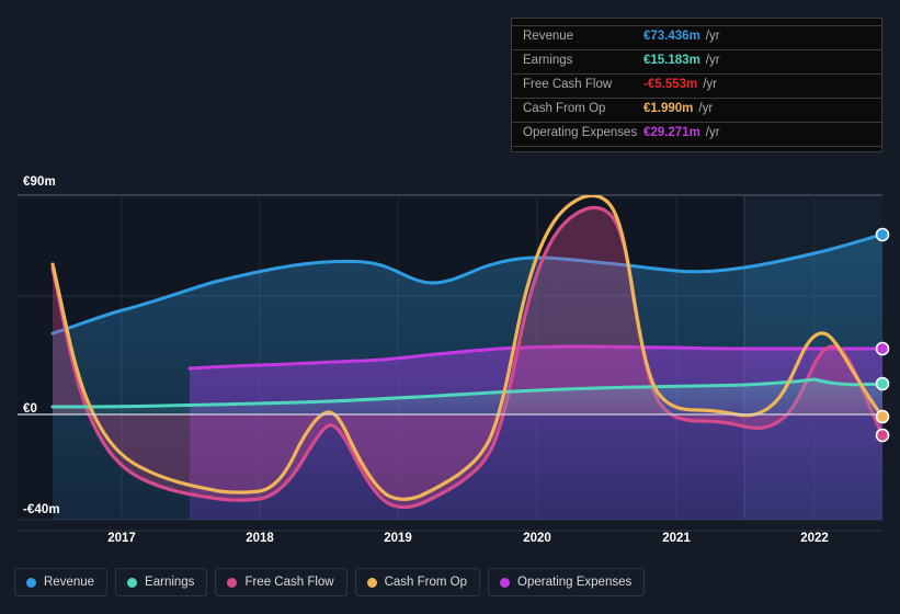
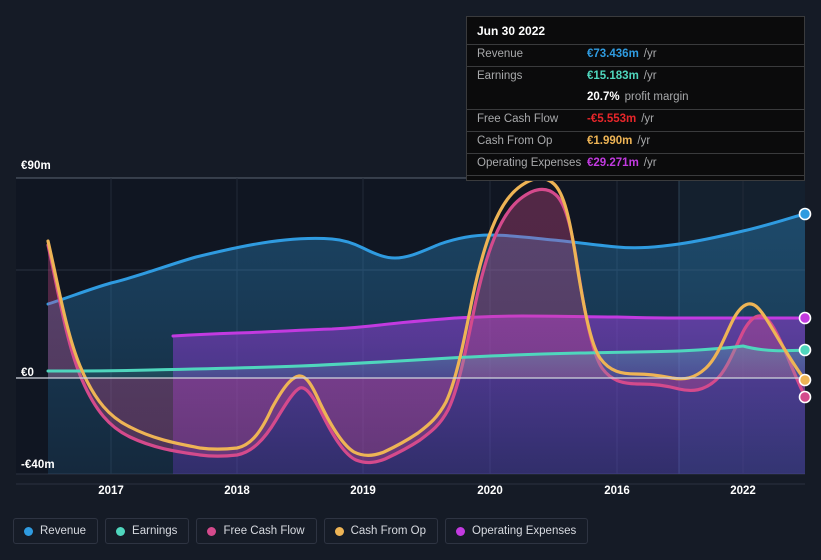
  €90m
  €0
  -€40m
  2017
  2018
  2019
  2020
- 2021
+ 2016
  2022
+ Jun 30 2022
  Revenue
  €73.436m
  /yr
  Earnings
  €15.183m
  /yr
+ 20.7%
+ profit margin
  Free Cash Flow
  -€5.553m
  /yr
  Cash From Op
  €1.990m
  /yr
  Operating Expenses
  €29.271m
  /yr
  Revenue
  Earnings
  Free Cash Flow
  Cash From Op
  Operating Expenses
